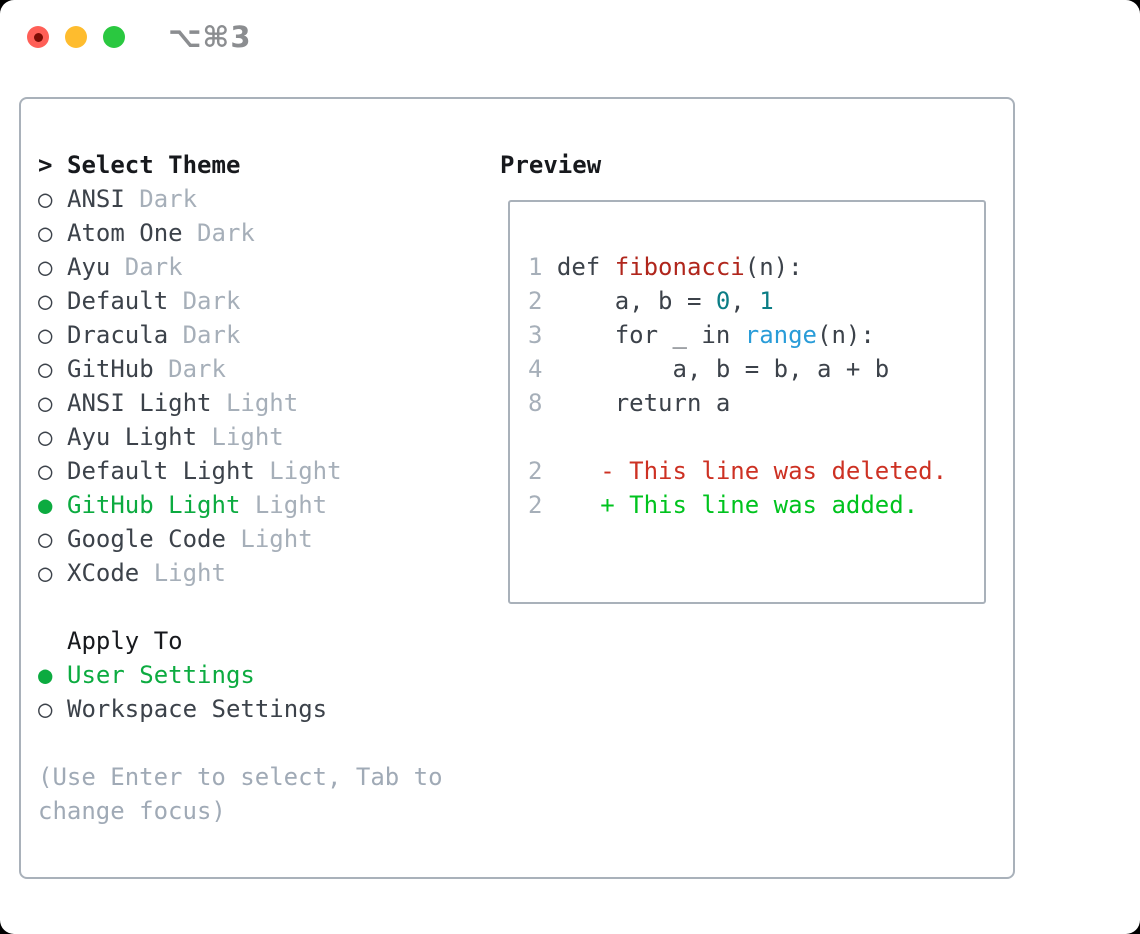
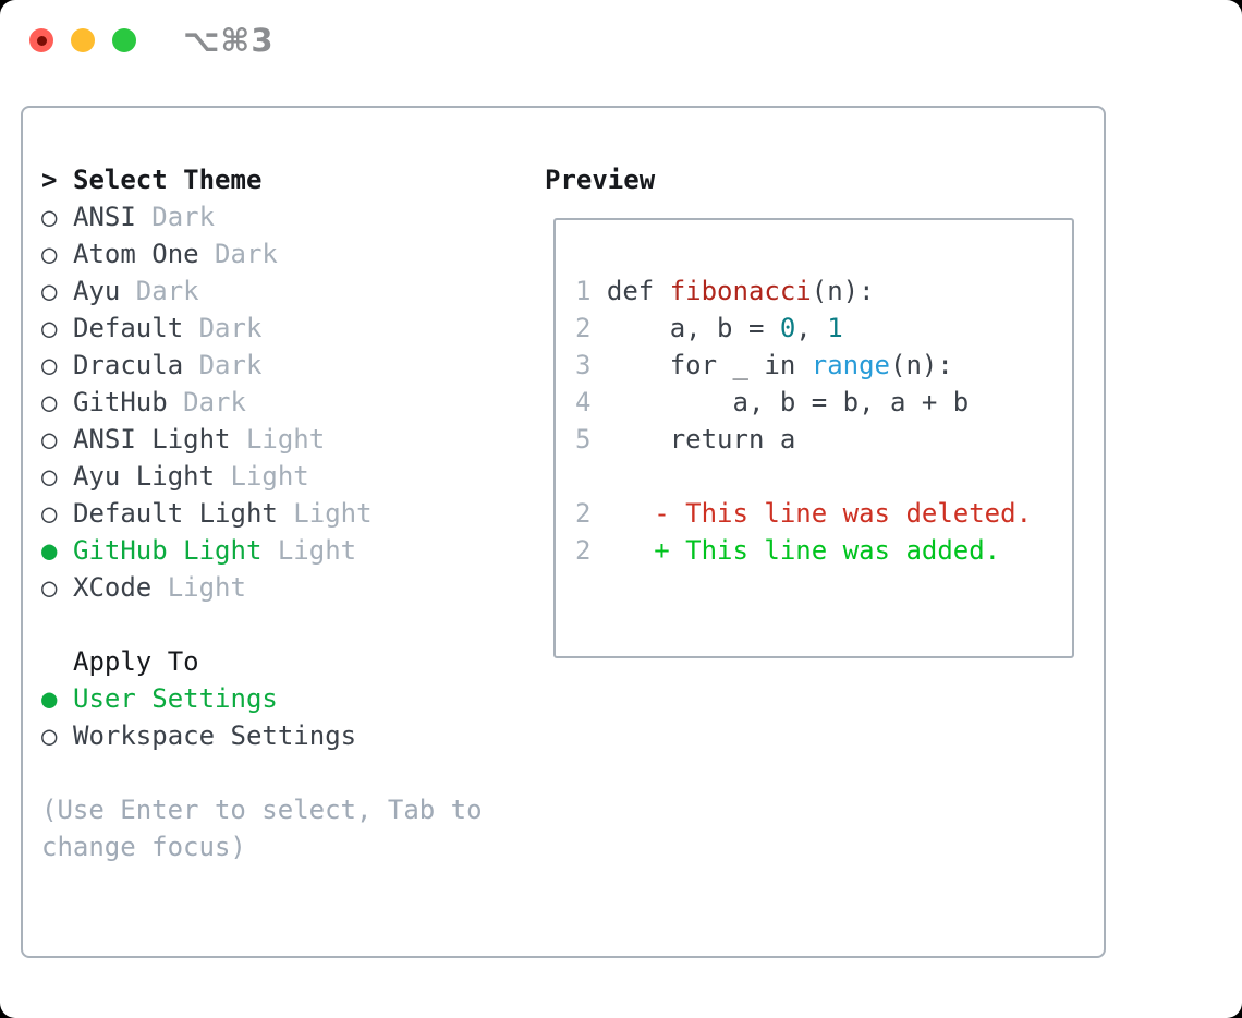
  ⌥⌘3
  > Select Theme
  ○ ANSI Dark
  ○ Atom One Dark
  ○ Ayu Dark
  ○ Default Dark
  ○ Dracula Dark
  ○ GitHub Dark
  ○ ANSI Light Light
  ○ Ayu Light Light
  ○ Default Light Light
  ● GitHub Light Light
- ○ Google Code Light
  ○ XCode Light
  Apply To
  ● User Settings
  ○ Workspace Settings
  (Use Enter to select, Tab to change focus)
  Preview
  1 def fibonacci(n):
  2 a, b = 0, 1
  3 for _ in range(n):
  4 a, b = b, a + b
- 8 return a
+ 5 return a
  2 - This line was deleted.
  2 + This line was added.
